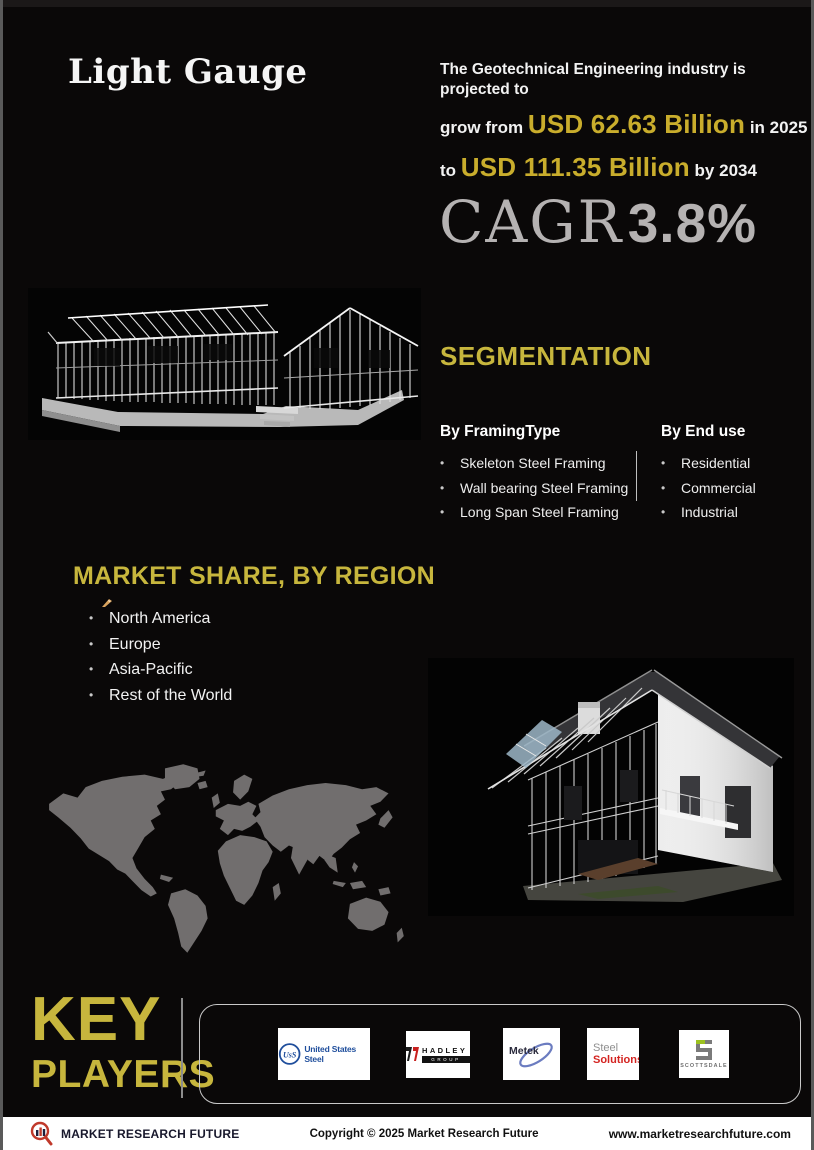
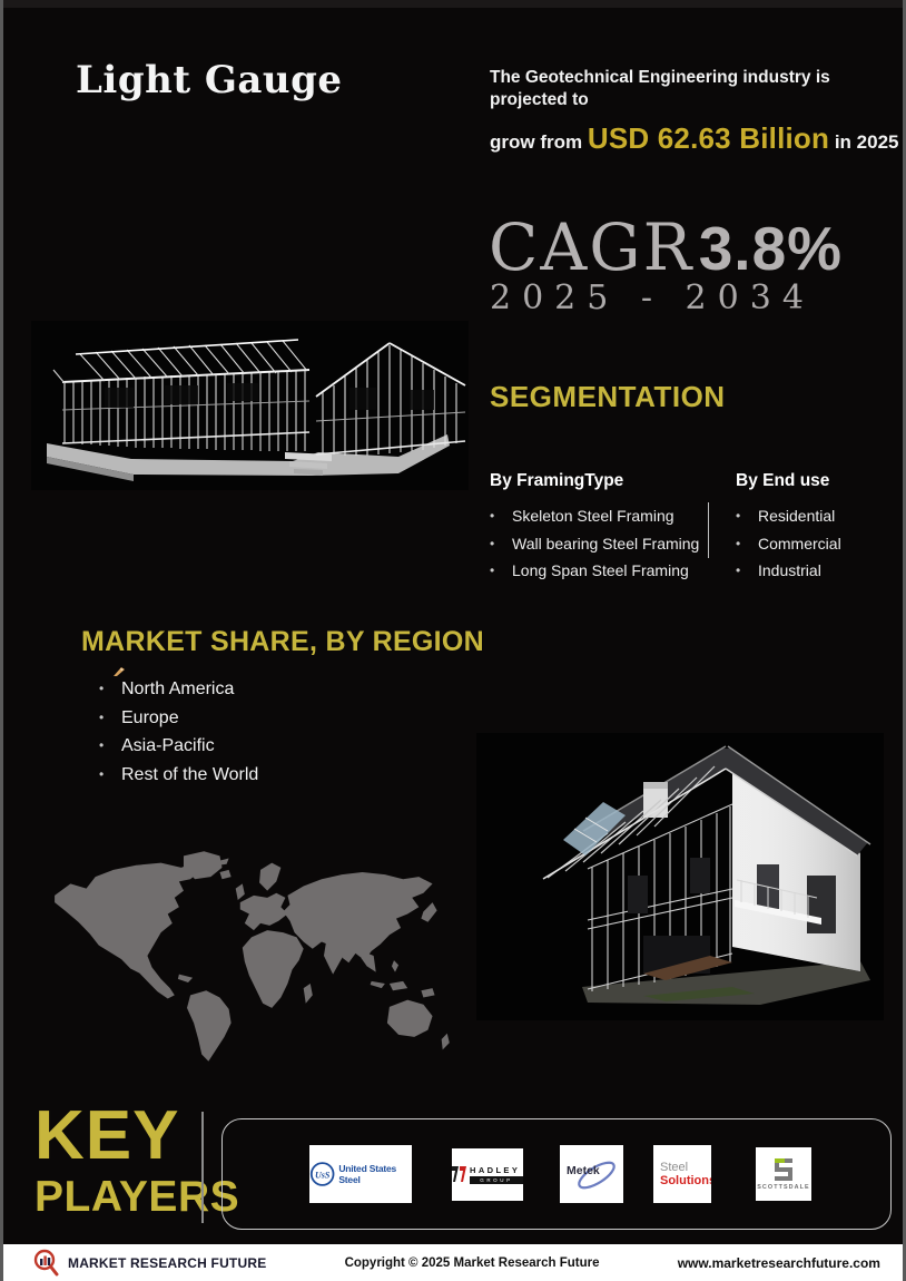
  Light Gauge
  The Geotechnical Engineering industry is projected to
  grow from USD 62.63 Billion in 2025
- to USD 111.35 Billion by 2034
  CAGR 3.8%
+ 2025 - 2034
  SEGMENTATION
  By FramingType
  •
  Skeleton Steel Framing
  •
  Wall bearing Steel Framing
  •
  Long Span Steel Framing
  By End use
  •
  Residential
  •
  Commercial
  •
  Industrial
  MARKET SHARE, BY REGION
  •
  North America
  •
  Europe
  •
  Asia-Pacific
  •
  Rest of the World
  KEY
  PLAYERS
  UsS
  United States Steel
  HADLEY
  Metek
  Steel
  Solution
  MARKET RESEARCH FUTURE
  Copyright © 2025 Market Research Future
  www.marketresearchfuture.com
